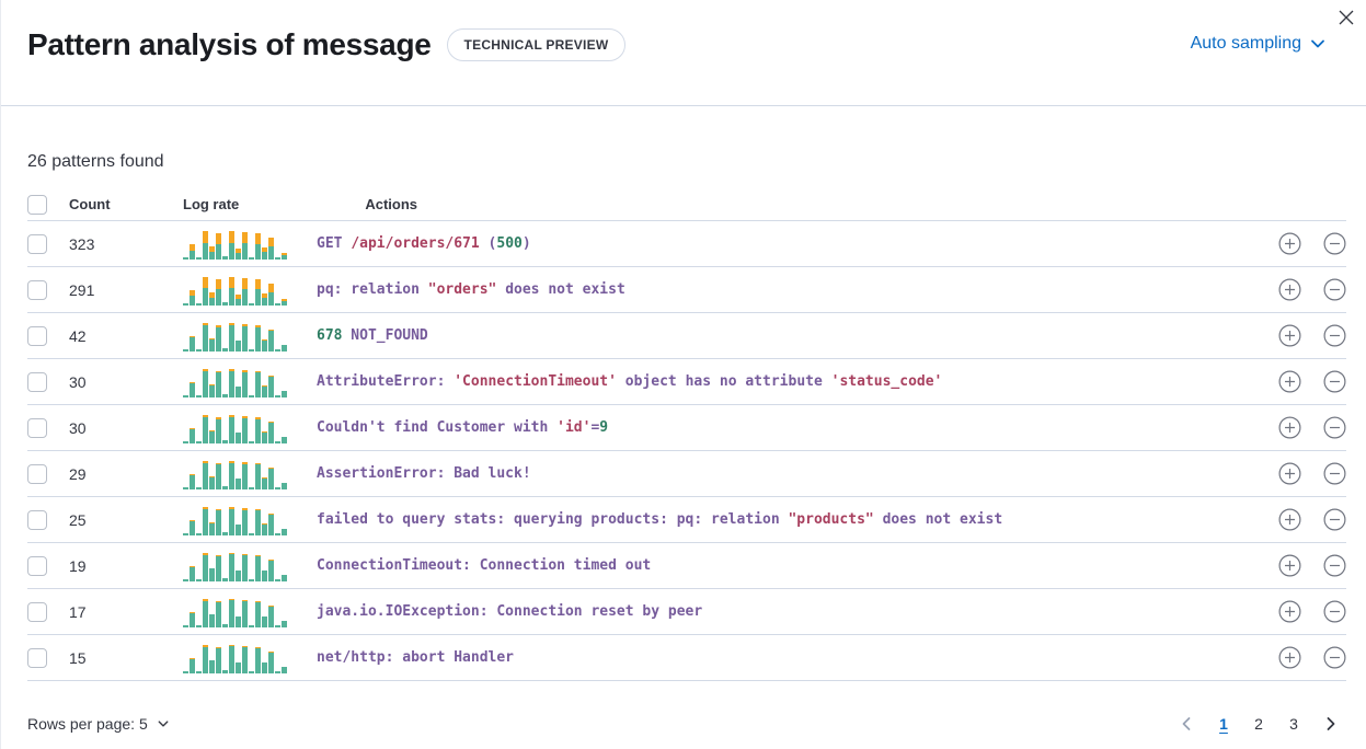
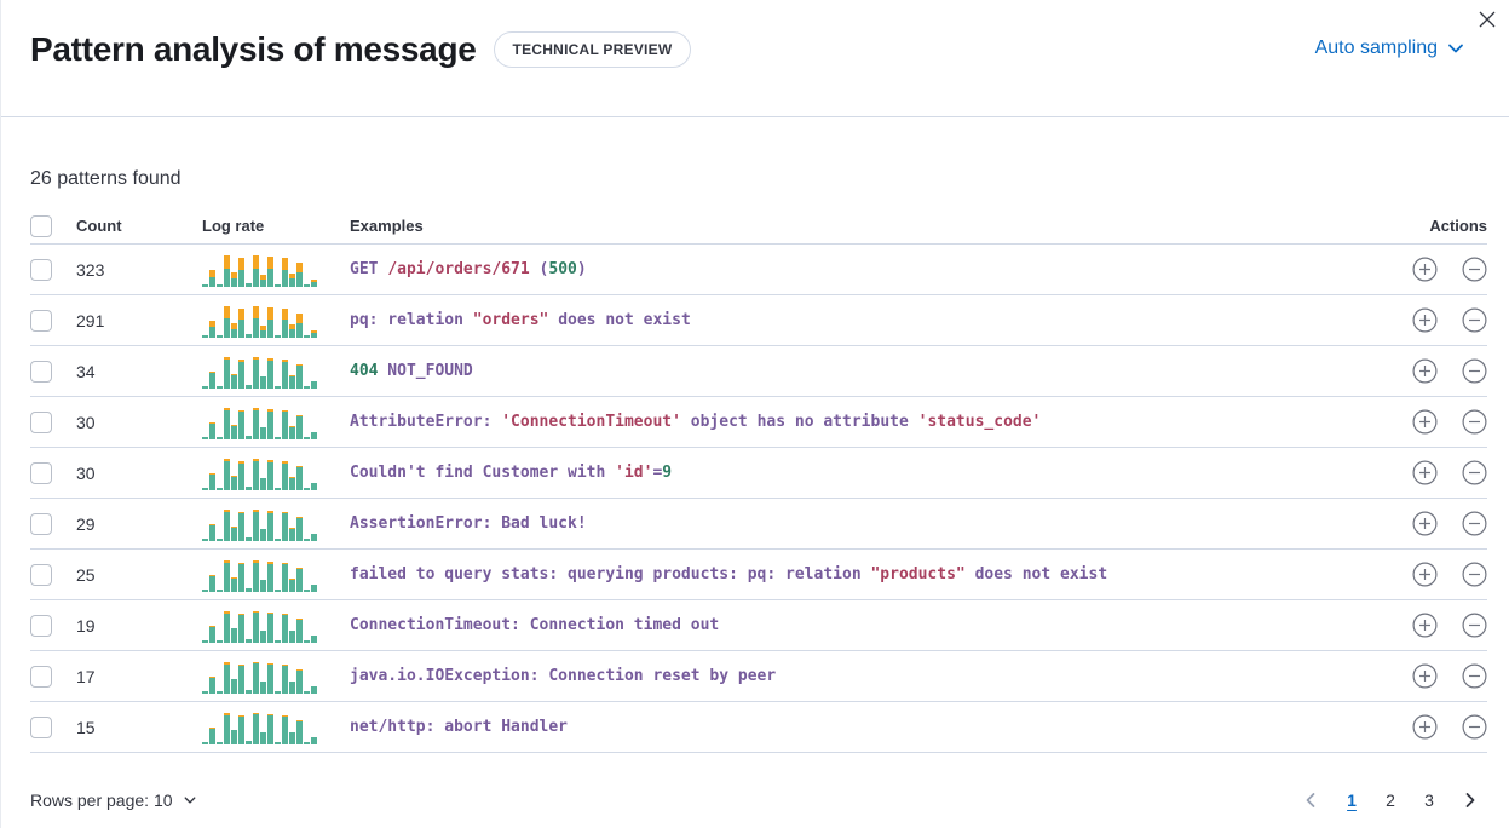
  Pattern analysis of message
  TECHNICAL PREVIEW
  Auto sampling
  26 patterns found
  Count
  Log rate
+ Examples
  Actions
  323
  GET /api/orders/671 (500)
  291
  pq: relation "orders" does not exist
- 42
+ 34
- 678 NOT_FOUND
+ 404 NOT_FOUND
  30
  AttributeError: 'ConnectionTimeout' object has no attribute 'status_code'
  30
  Couldn't find Customer with 'id'=9
  29
  AssertionError: Bad luck!
  25
  failed to query stats: querying products: pq: relation "products" does not exist
  19
  ConnectionTimeout: Connection timed out
  17
  java.io.IOException: Connection reset by peer
  15
  net/http: abort Handler
- Rows per page: 5
+ Rows per page: 10
  1
  2
  3
